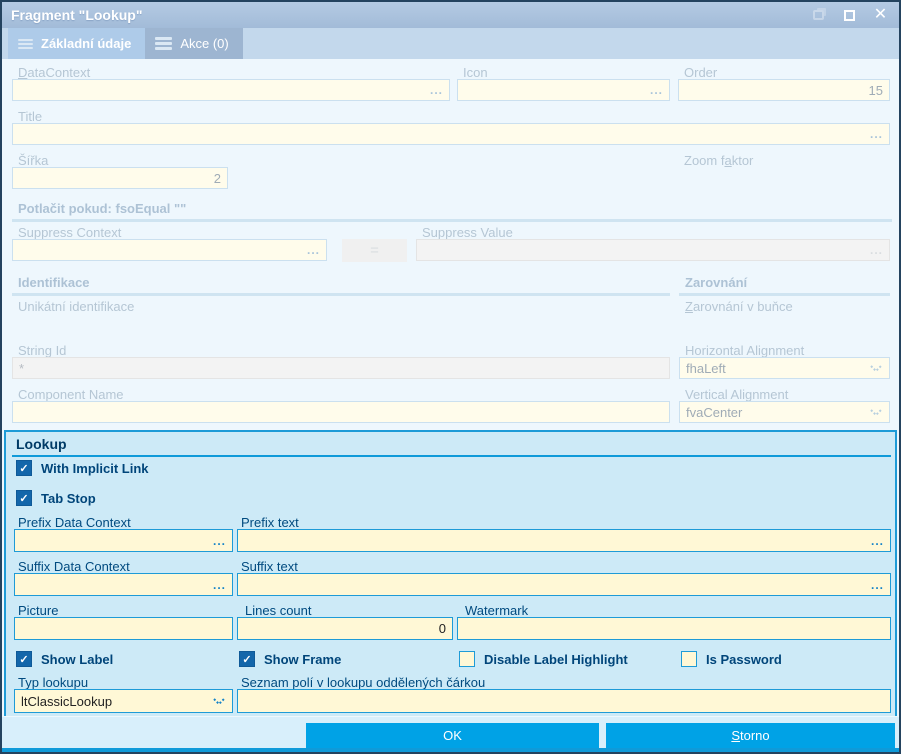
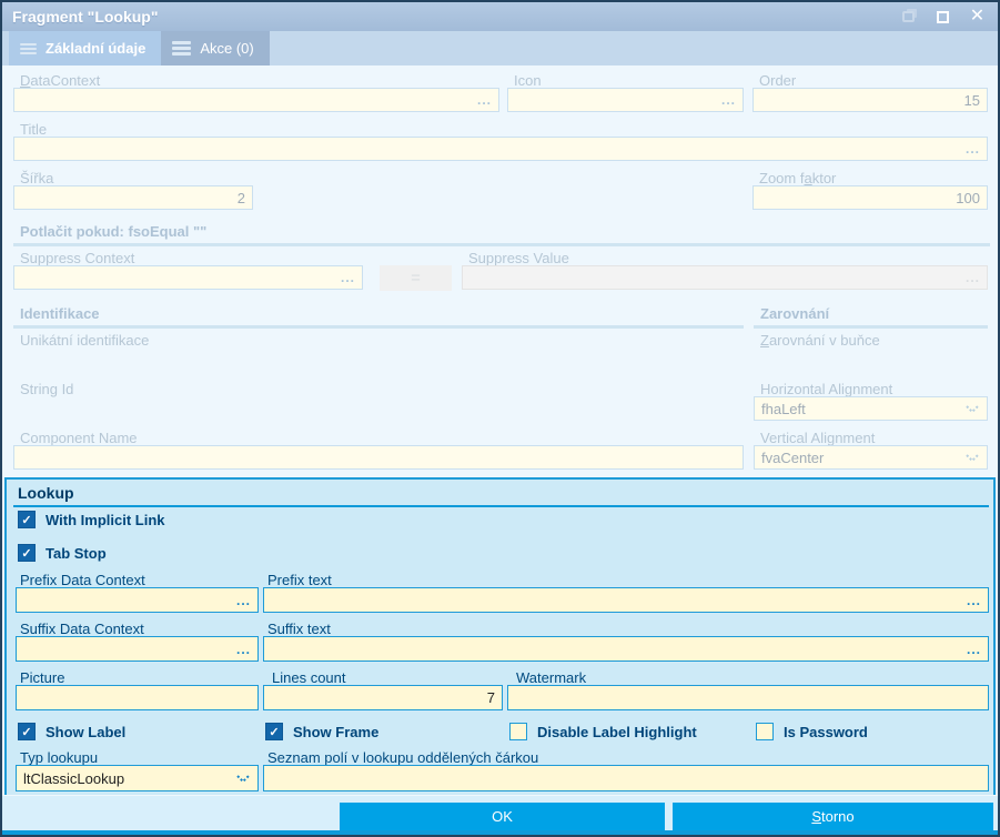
  Fragment "Lookup"
  ✕
  Základní údaje
  Akce (0)
  DataContext
  ...
  Icon
  ...
  Order
  15
  Title
  ...
  Šířka
  2
  Zoom faktor
+ 100
  Potlačit pokud: fsoEqual ""
  Suppress Context
  ...
  Suppress Value
  ...
  Identifikace
  Zarovnání
  Unikátní identifikace
  Zarovnání v buňce
  String Id
- *
  Horizontal Alignment
  fhaLeft
  Component Name
  Vertical Alignment
  fvaCenter
  Lookup
  ✓
  With Implicit Link
  ✓
  Tab Stop
  Prefix Data Context
  ...
  Prefix text
  ...
  Suffix Data Context
  ...
  Suffix text
  ...
  Picture
  Lines count
- 0
+ 7
  Watermark
  ✓
  Show Label
  ✓
  Show Frame
  Disable Label Highlight
  Is Password
  Typ lookupu
  ltClassicLookup
  Seznam polí v lookupu oddělených čárkou
  OK
  Storno
